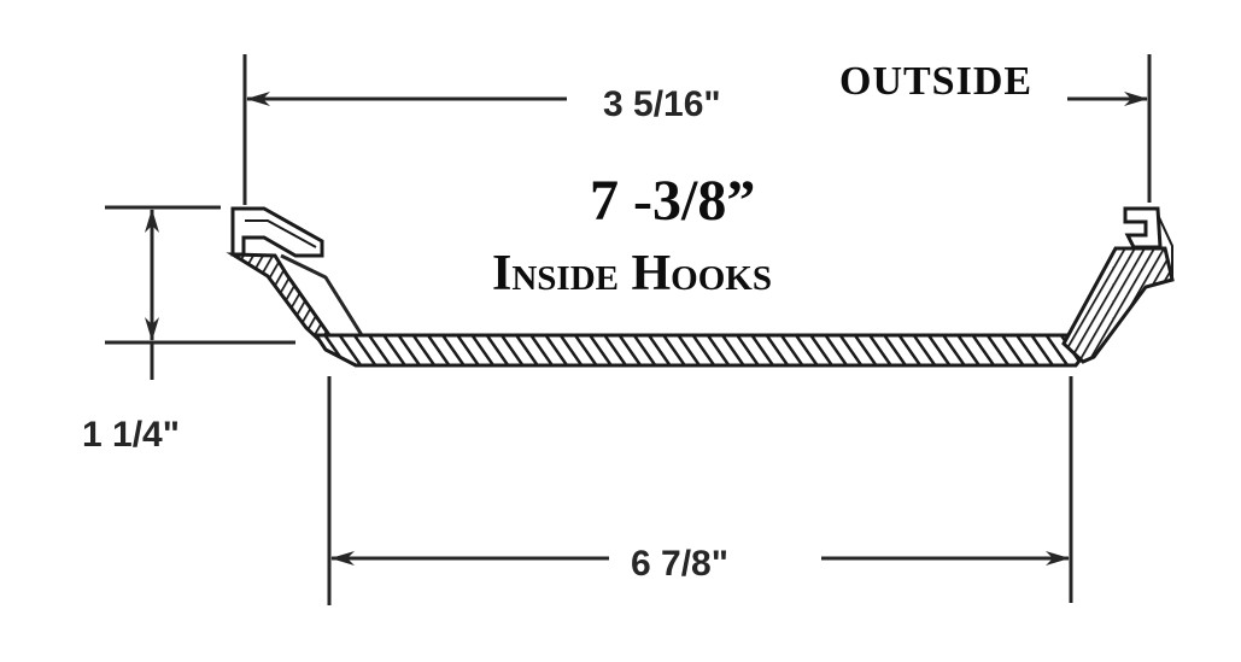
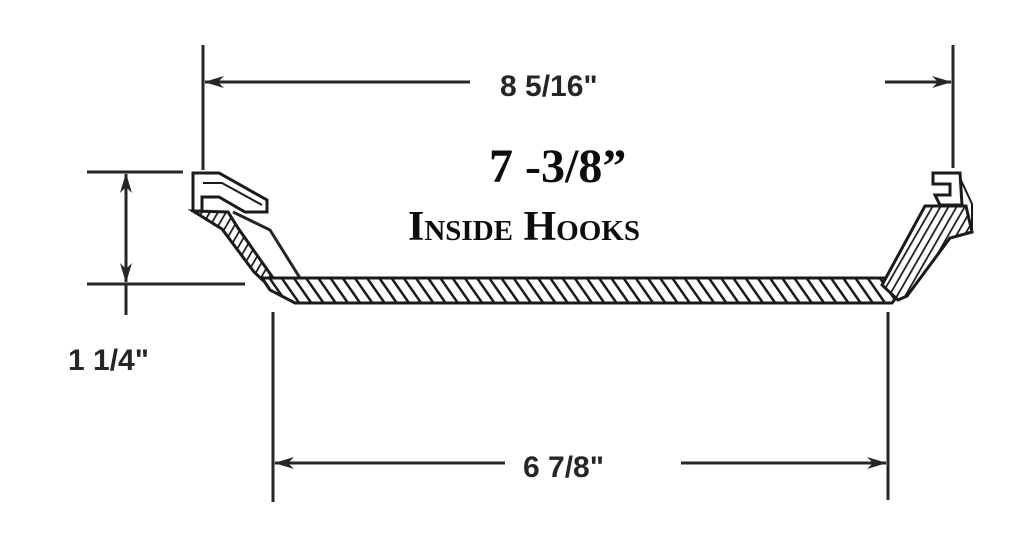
- 3 5/16"
+ 8 5/16"
- OUTSIDE
  7 -3/8”
  Inside Hooks
  1 1/4"
  6 7/8"
